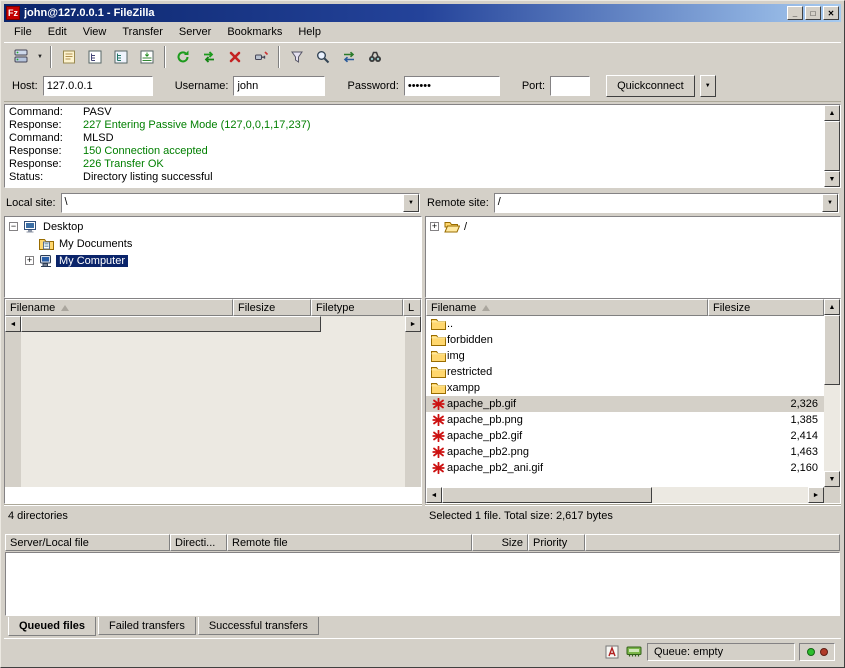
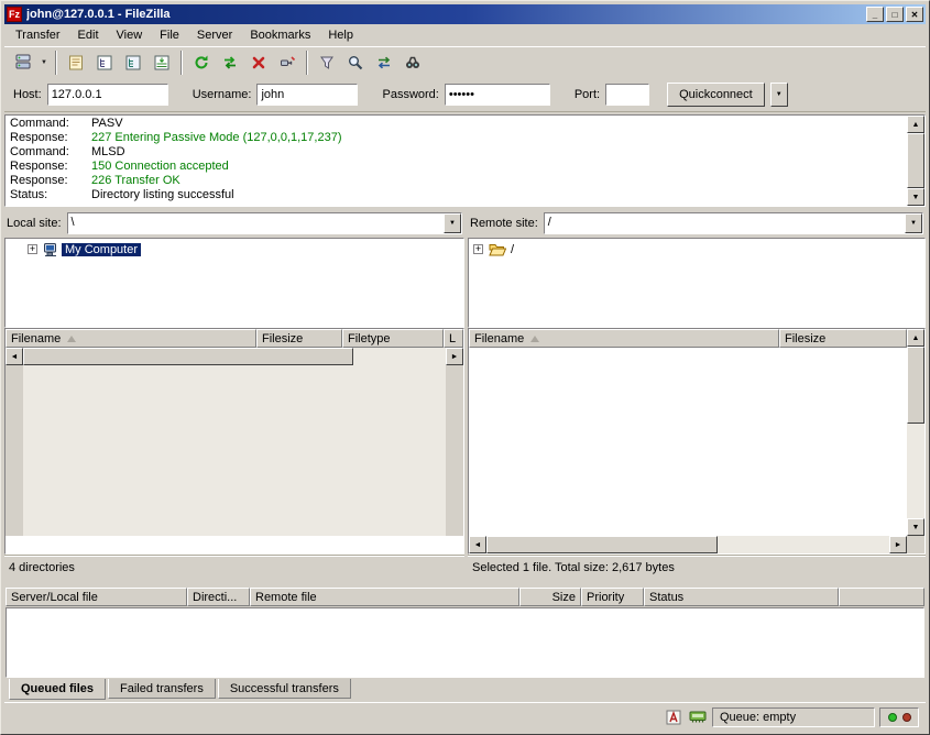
  Fz
  john@127.0.0.1 - FileZilla
  _
  □
  ✕
- File
+ Transfer
  Edit
  View
- Transfer
+ File
  Server
  Bookmarks
  Help
  Host:
  127.0.0.1
  Username:
  john
  Password:
  ••••••
  Port:
  Quickconnect
  Command:
  PASV
  Response:
  227 Entering Passive Mode (127,0,0,1,17,237)
  Command:
  MLSD
  Response:
  150 Connection accepted
  Response:
  226 Transfer OK
  Status:
  Directory listing successful
  Local site:
  \
- −
- Desktop
- My Documents
  +
  My Computer
  Filename
  Filesize
  Filetype
  L
  4 directories
  Remote site:
  /
  +
  /
  Filename
  Filesize
- ..
- forbidden
- img
- restricted
- xampp
- apache_pb.gif
- 2,326
- apache_pb.png
- 1,385
- apache_pb2.gif
- 2,414
- apache_pb2.png
- 1,463
- apache_pb2_ani.gif
- 2,160
  Selected 1 file. Total size: 2,617 bytes
  Server/Local file
  Directi...
  Remote file
  Size
  Priority
+ Status
  Queued files
  Failed transfers
  Successful transfers
  Queue: empty
